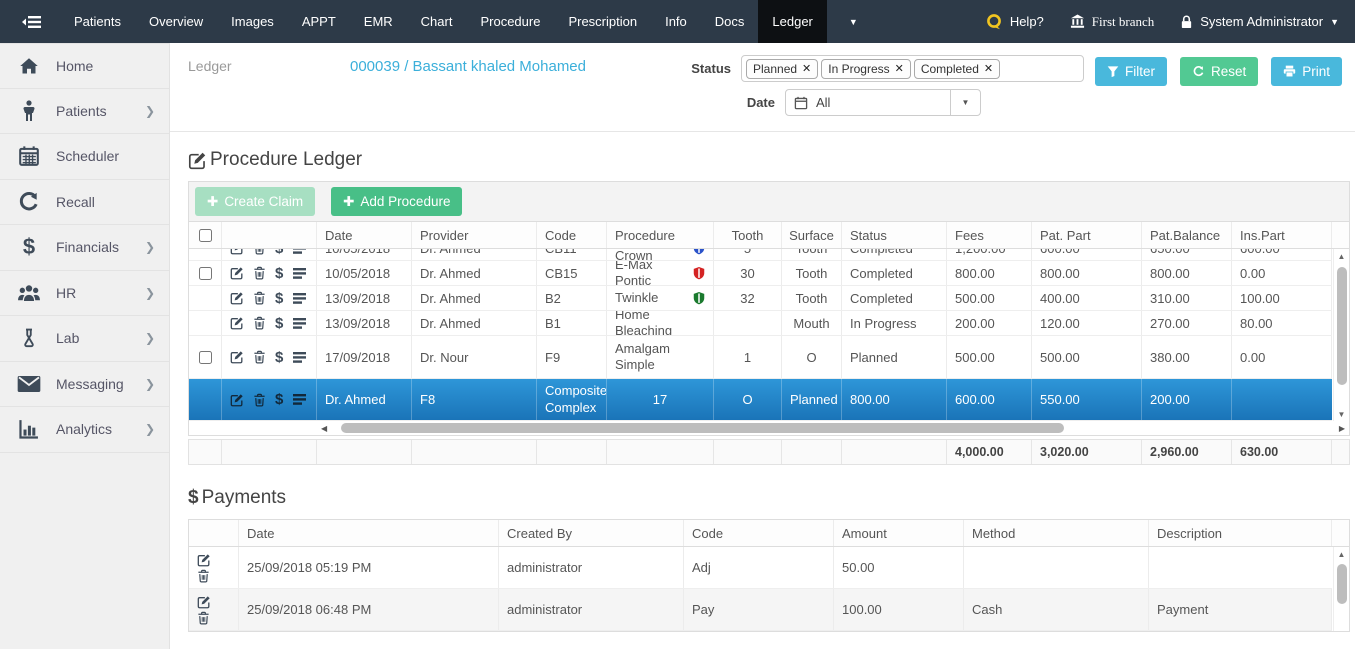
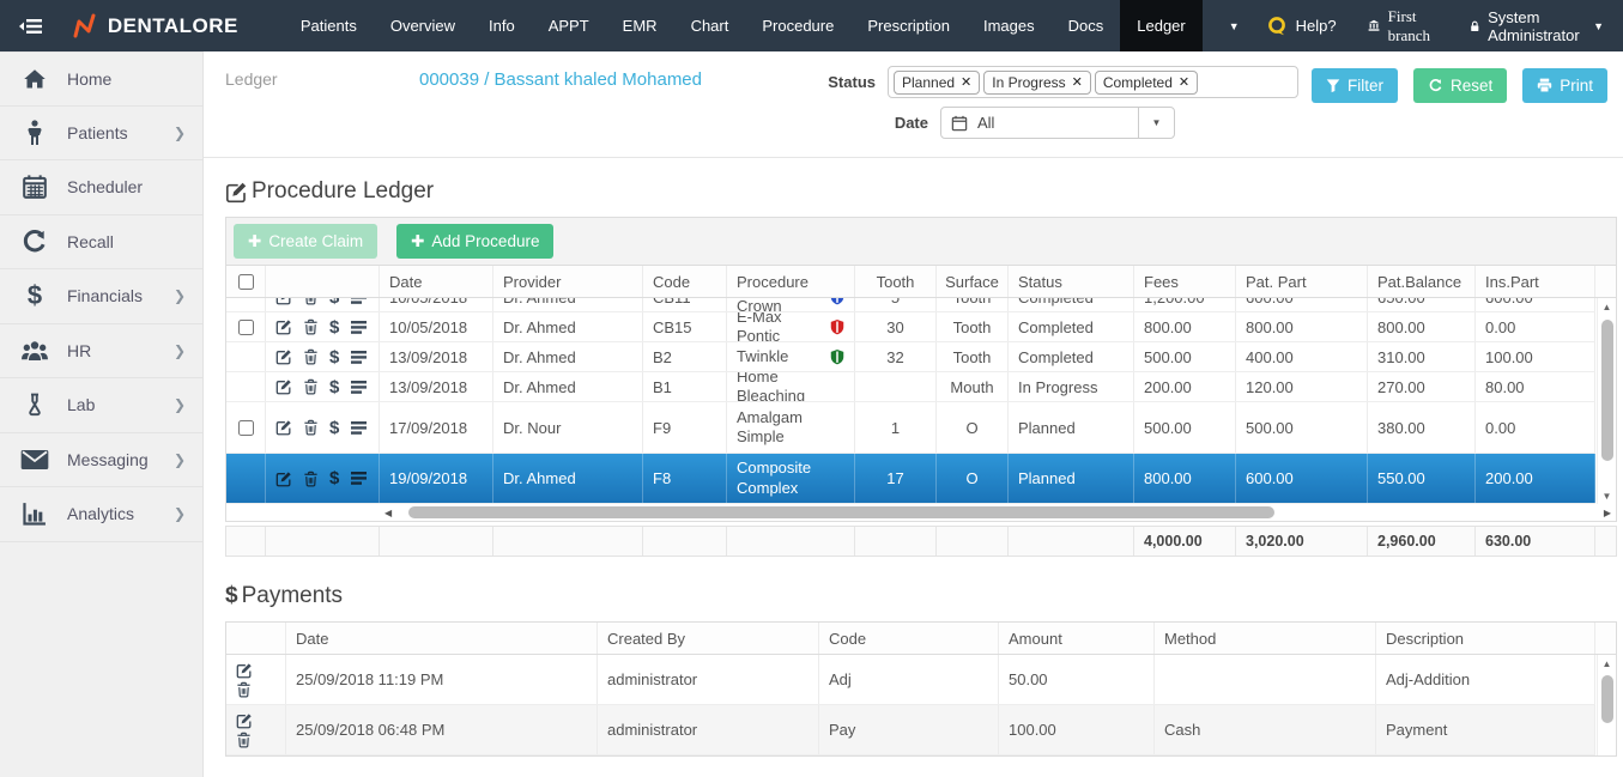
+ DENTALORE
  Patients
  Overview
- Images
+ Info
  APPT
  EMR
  Chart
  Procedure
  Prescription
- Info
+ Images
  Docs
  Ledger
  ▼
  Help?
  First branch
  System Administrator
  ▼
  Home
  Patients
  ❯
  Scheduler
  Recall
  $
  Financials
  ❯
  HR
  ❯
  Lab
  ❯
  Messaging
  ❯
  Analytics
  ❯
  Ledger
  000039 / Bassant khaled Mohamed
  Status
  Planned
  ✕
  In Progress
  ✕
  Completed
  ✕
  Date
  All
  ▼
  Filter
  Reset
  Print
  Procedure Ledger
  ✚
  Create Claim
  ✚
  Add Procedure
  Date
  Provider
  Code
  Procedure
  Tooth
  Surface
  Status
  Fees
  Pat. Part
  Pat.Balance
  Ins.Part
  $
  10/05/2018
  Dr. Ahmed
  CB15
  E-Max Pontic
  30
  Tooth
  Completed
  800.00
  800.00
  800.00
  0.00
  $
  13/09/2018
  Dr. Ahmed
  B2
  Twinkle
  32
  Tooth
  Completed
  500.00
  400.00
  310.00
  100.00
  $
  13/09/2018
  Dr. Ahmed
  B1
  Home Bleaching
  Mouth
  In Progress
  200.00
  120.00
  270.00
  80.00
  $
  17/09/2018
  Dr. Nour
  F9
  Amalgam Simple
  1
  O
  Planned
  500.00
  500.00
  380.00
  0.00
  $
+ 19/09/2018
  Dr. Ahmed
  F8
  Composite Complex
  17
  O
  Planned
  800.00
  600.00
  550.00
  200.00
  ▲
  ▼
  ◀
  ▶
  4,000.00
  3,020.00
  2,960.00
  630.00
  $
  Payments
  Date
  Created By
  Code
  Amount
  Method
  Description
- 25/09/2018 05:19 PM
+ 25/09/2018 11:19 PM
  administrator
  Adj
  50.00
+ Adj-Addition
  25/09/2018 06:48 PM
  administrator
  Pay
  100.00
  Cash
  Payment
  ▲
